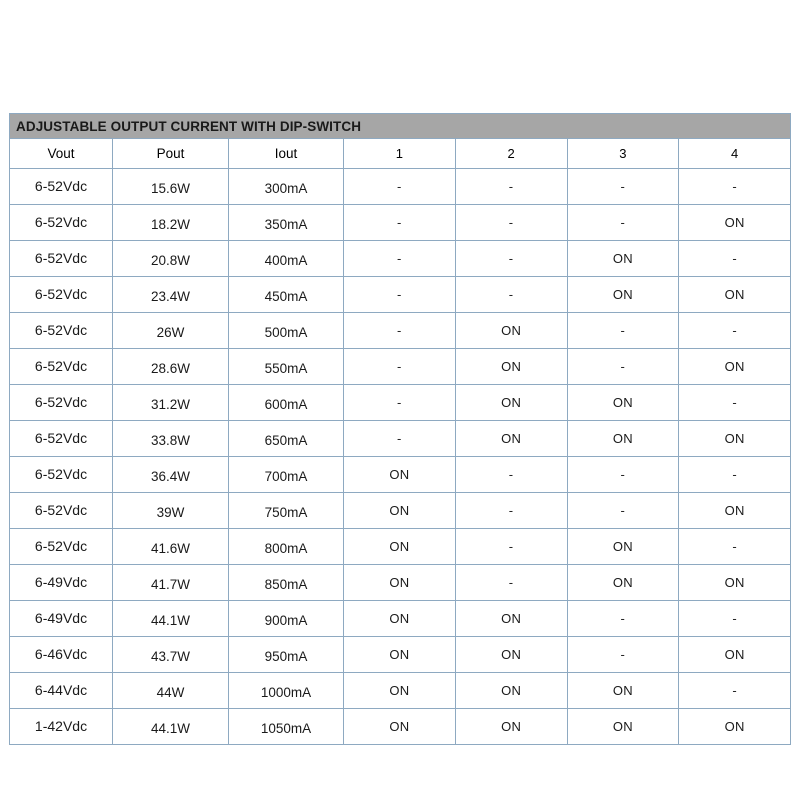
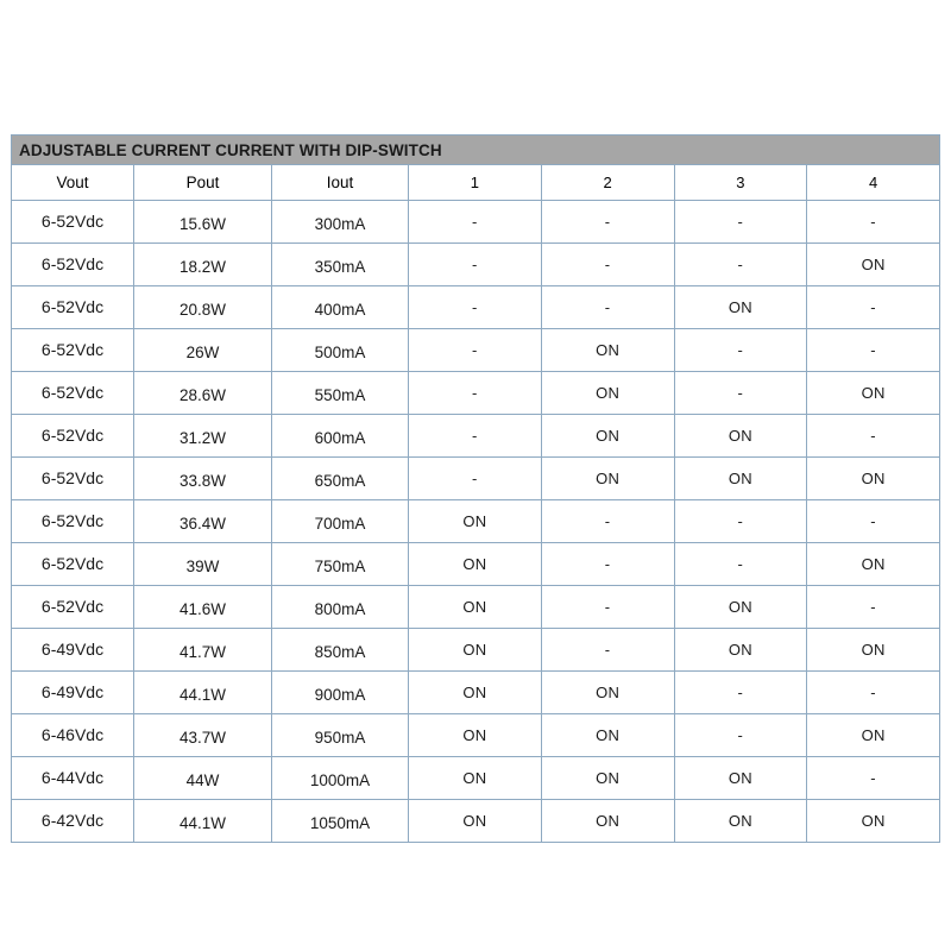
- ADJUSTABLE OUTPUT CURRENT WITH DIP-SWITCH
+ ADJUSTABLE CURRENT CURRENT WITH DIP-SWITCH
  Vout	Pout	Iout	1	2	3	4
  6-52Vdc	15.6W	300mA	-	-	-	-
  6-52Vdc	18.2W	350mA	-	-	-	ON
  6-52Vdc	20.8W	400mA	-	-	ON	-
- 6-52Vdc	23.4W	450mA	-	-	ON	ON
  6-52Vdc	26W	500mA	-	ON	-	-
  6-52Vdc	28.6W	550mA	-	ON	-	ON
  6-52Vdc	31.2W	600mA	-	ON	ON	-
  6-52Vdc	33.8W	650mA	-	ON	ON	ON
  6-52Vdc	36.4W	700mA	ON	-	-	-
  6-52Vdc	39W	750mA	ON	-	-	ON
  6-52Vdc	41.6W	800mA	ON	-	ON	-
  6-49Vdc	41.7W	850mA	ON	-	ON	ON
  6-49Vdc	44.1W	900mA	ON	ON	-	-
  6-46Vdc	43.7W	950mA	ON	ON	-	ON
  6-44Vdc	44W	1000mA	ON	ON	ON	-
- 1-42Vdc	44.1W	1050mA	ON	ON	ON	ON
+ 6-42Vdc	44.1W	1050mA	ON	ON	ON	ON
